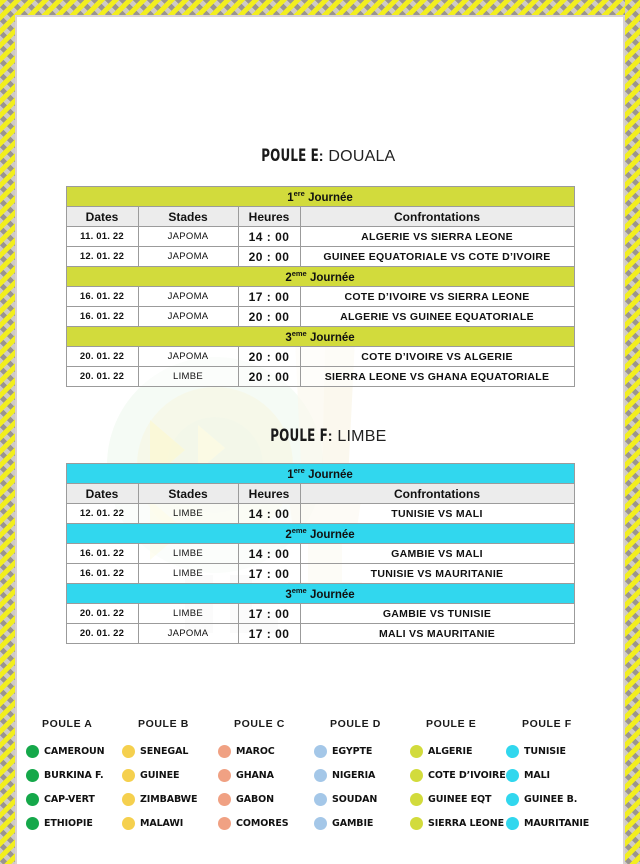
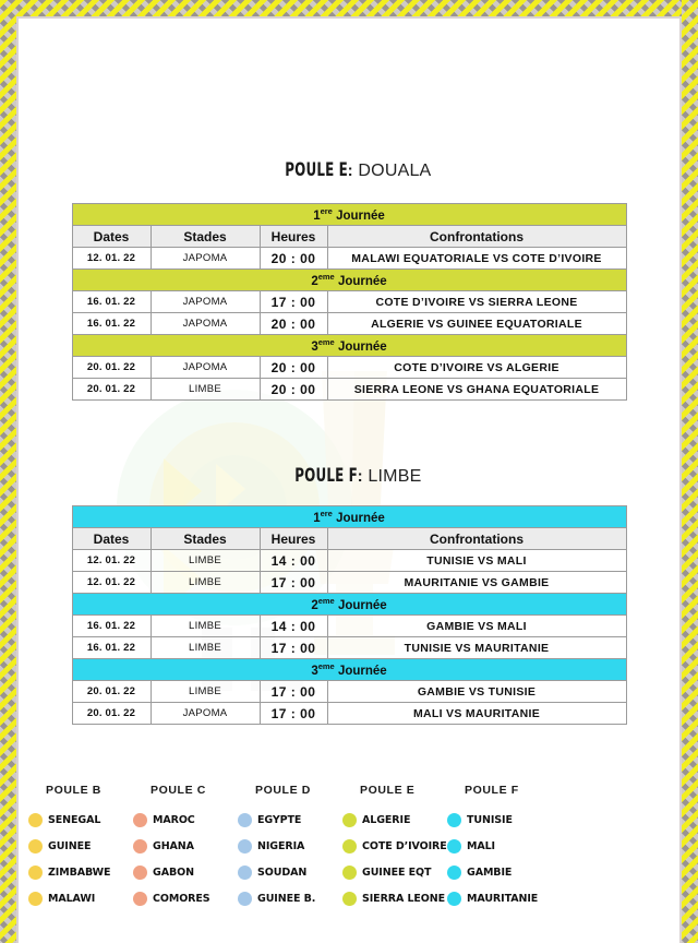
  POULE E: DOUALA
  1ere Journée
  Dates	Stades	Heures	Confrontations
- 11. 01. 22	JAPOMA	14 : 00	ALGERIE VS SIERRA LEONE
- 12. 01. 22	JAPOMA	20 : 00	GUINEE EQUATORIALE VS COTE D’IVOIRE
+ 12. 01. 22	JAPOMA	20 : 00	MALAWI EQUATORIALE VS COTE D’IVOIRE
  2eme Journée
  16. 01. 22	JAPOMA	17 : 00	COTE D’IVOIRE VS SIERRA LEONE
  16. 01. 22	JAPOMA	20 : 00	ALGERIE VS GUINEE EQUATORIALE
  3eme Journée
  20. 01. 22	JAPOMA	20 : 00	COTE D’IVOIRE VS ALGERIE
  20. 01. 22	LIMBE	20 : 00	SIERRA LEONE VS GHANA EQUATORIALE
  POULE F: LIMBE
  1ere Journée
  Dates	Stades	Heures	Confrontations
  12. 01. 22	LIMBE	14 : 00	TUNISIE VS MALI
+ 12. 01. 22	LIMBE	17 : 00	MAURITANIE VS GAMBIE
  2eme Journée
  16. 01. 22	LIMBE	14 : 00	GAMBIE VS MALI
  16. 01. 22	LIMBE	17 : 00	TUNISIE VS MAURITANIE
  3eme Journée
  20. 01. 22	LIMBE	17 : 00	GAMBIE VS TUNISIE
  20. 01. 22	JAPOMA	17 : 00	MALI VS MAURITANIE
- POULE A
- CAMEROUN
- BURKINA F.
- CAP-VERT
- ETHIOPIE
  POULE B
  SENEGAL
  GUINEE
  ZIMBABWE
  MALAWI
  POULE C
  MAROC
  GHANA
  GABON
  COMORES
  POULE D
  EGYPTE
  NIGERIA
  SOUDAN
- GAMBIE
+ GUINEE B.
  POULE E
  ALGERIE
  COTE D’IVOIRE
  GUINEE EQT
  SIERRA LEONE
  POULE F
  TUNISIE
  MALI
- GUINEE B.
+ GAMBIE
  MAURITANIE
